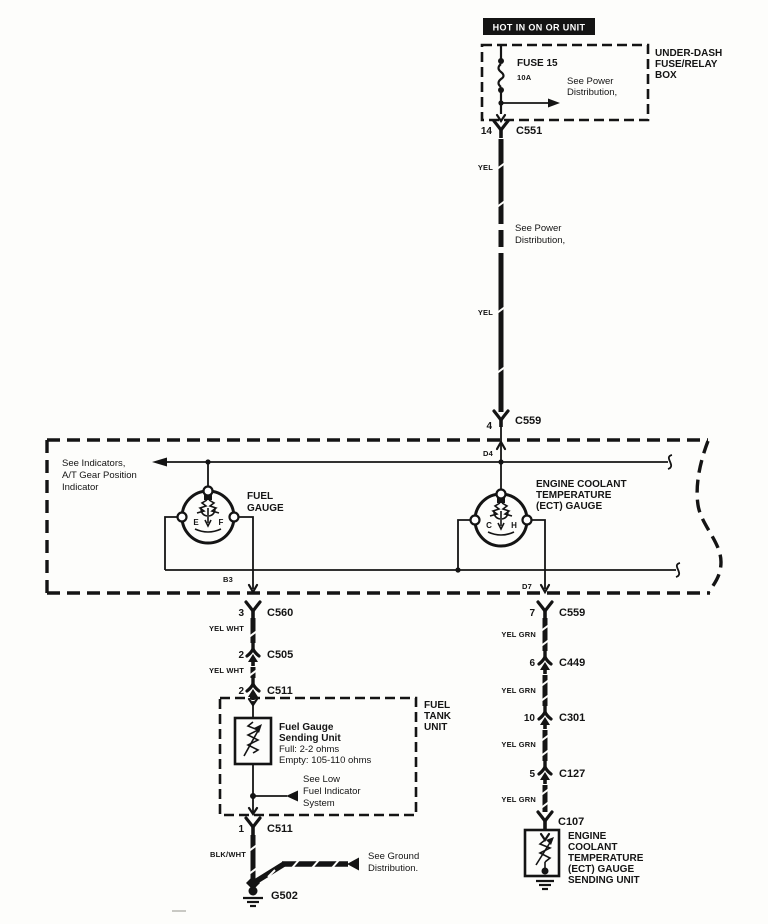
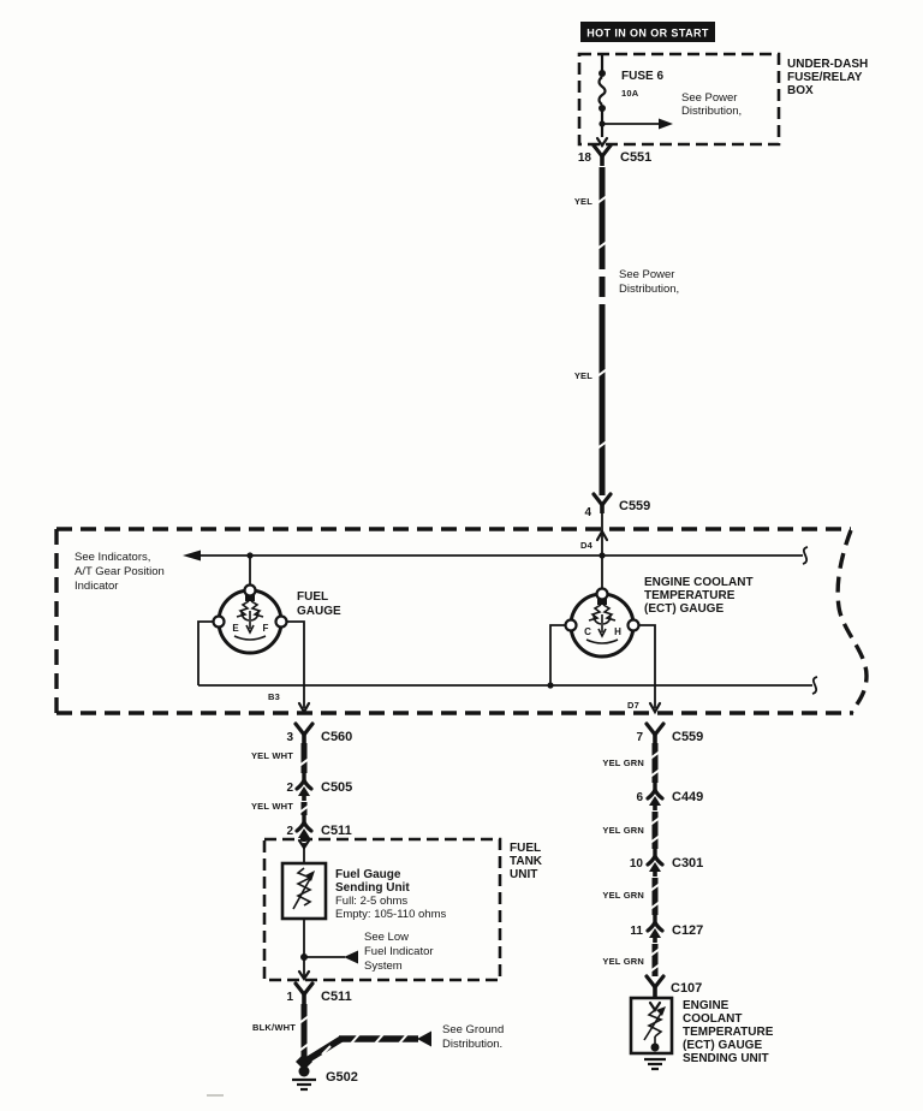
- HOT IN ON OR UNIT
+ HOT IN ON OR START
  UNDER-DASH
  FUSE/RELAY
  BOX
- FUSE 15
+ FUSE 6
  10A
  See Power
  Distribution,
- 14
+ 18
  C551
  YEL
  See Power
  Distribution,
  YEL
  4
  C559
  D4
  See Indicators,
  A/T Gear Position
  Indicator
  E
  F
  FUEL
  GAUGE
  B3
  C
  H
  ENGINE COOLANT
  TEMPERATURE
  (ECT) GAUGE
  D7
  3
  C560
  YEL WHT
  2
  C505
  YEL WHT
  2
  C511
  FUEL
  TANK
  UNIT
  Fuel Gauge
  Sending Unit
- Full: 2-2 ohms
+ Full: 2-5 ohms
  Empty: 105-110 ohms
  See Low
  Fuel Indicator
  System
  1
  C511
  BLK/WHT
  See Ground
  Distribution.
  G502
  7
  C559
  YEL GRN
  6
  C449
  YEL GRN
  10
  C301
  YEL GRN
- 5
+ 11
  C127
  YEL GRN
  C107
  ENGINE
  COOLANT
  TEMPERATURE
  (ECT) GAUGE
  SENDING UNIT
